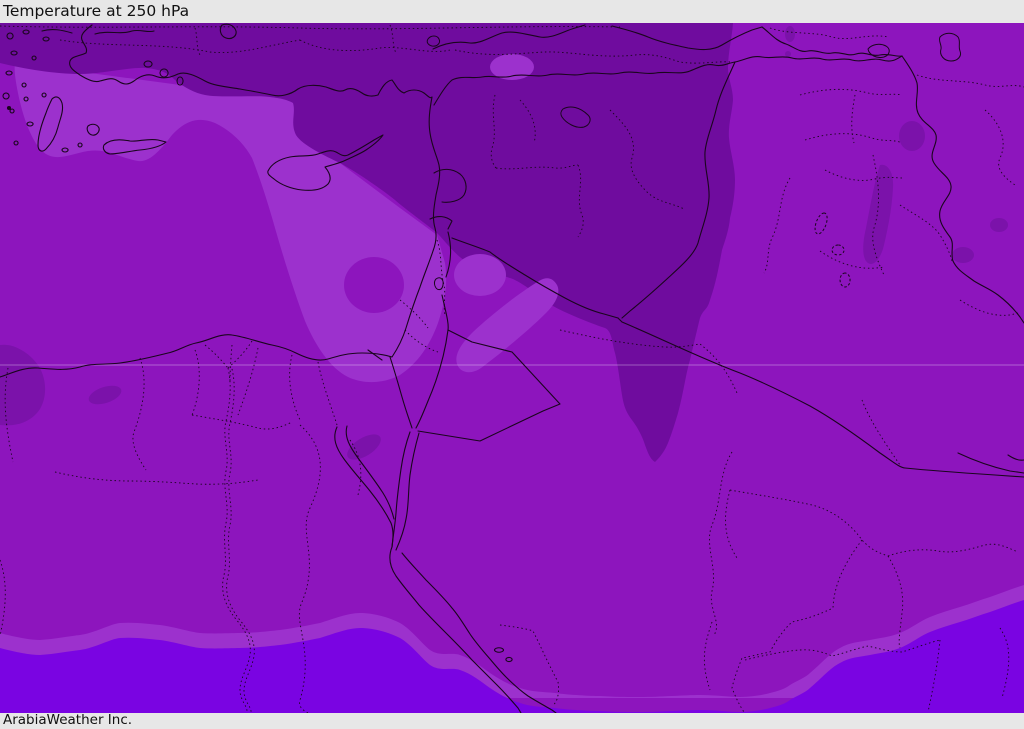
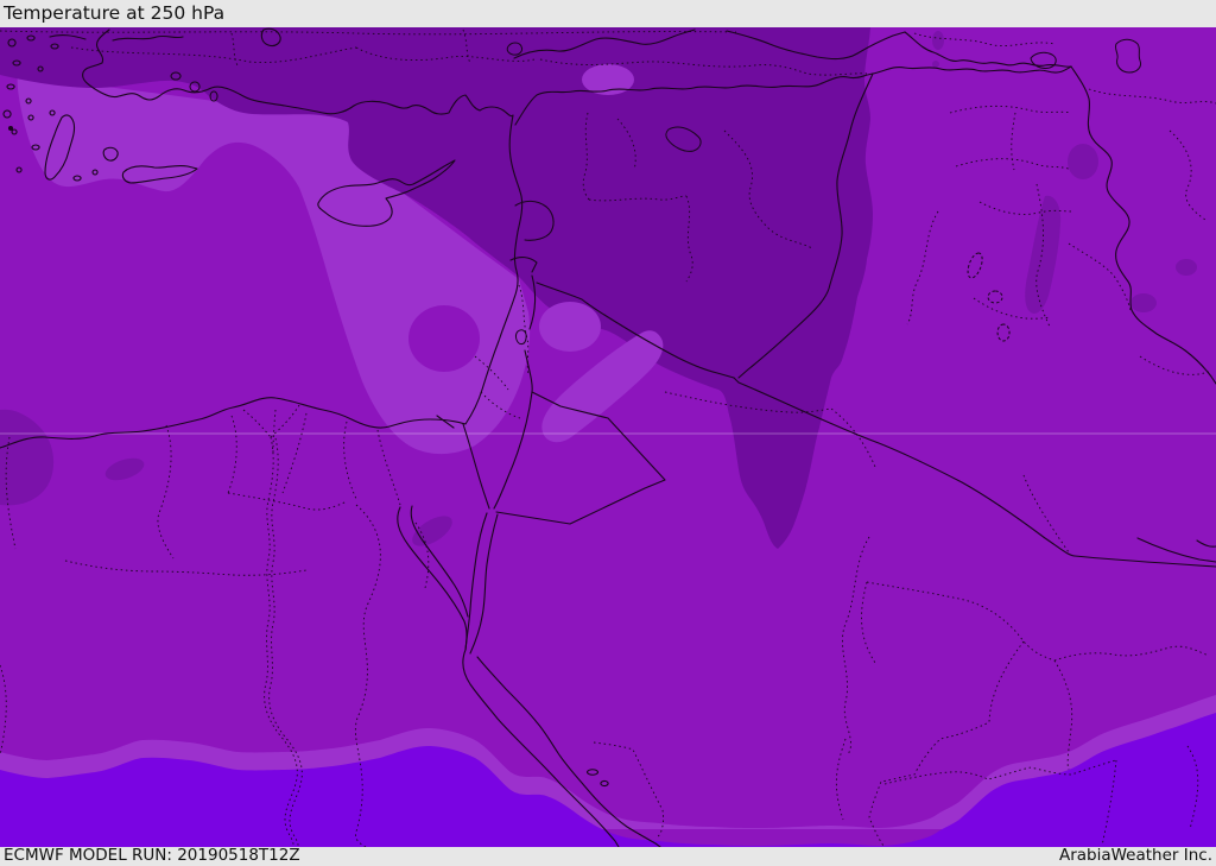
  Temperature at 250 hPa
+ ECMWF MODEL RUN: 20190518T12Z
  ArabiaWeather Inc.
